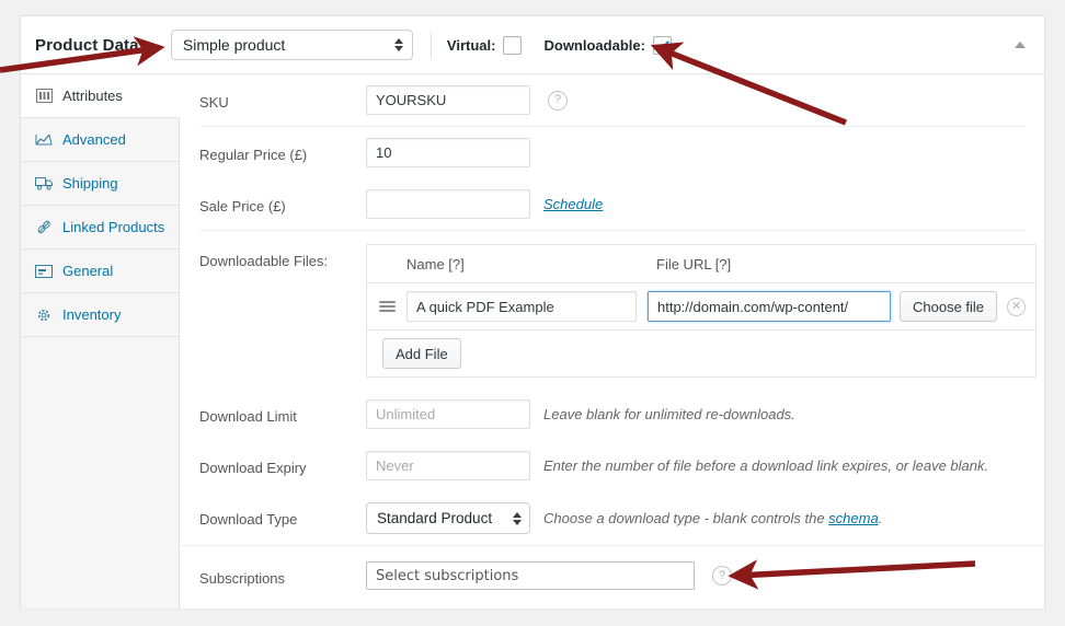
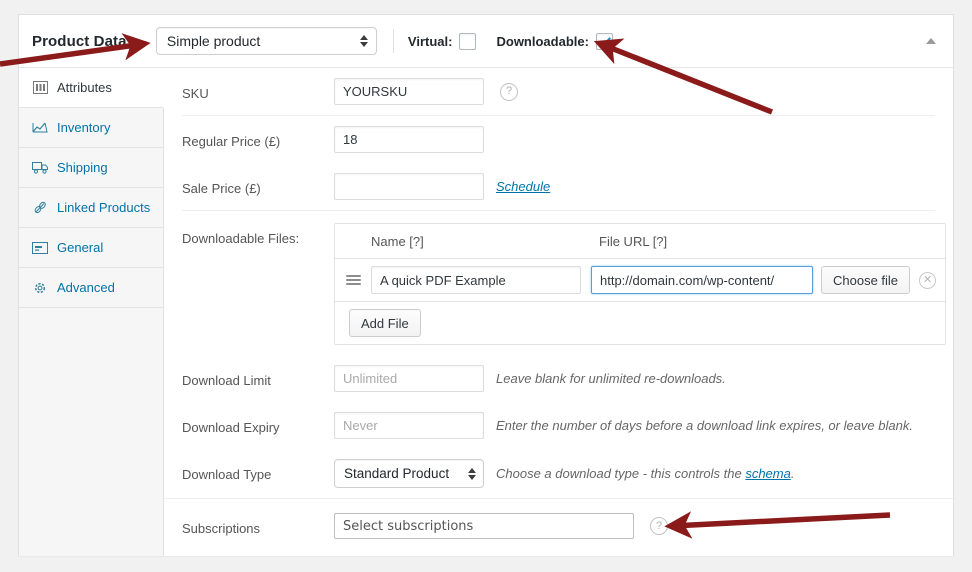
  Product Data —
  Simple product
  Virtual:
  Downloadable:
  Attributes
- Advanced
+ Inventory
  Shipping
  Linked Products
  General
- Inventory
+ Advanced
  SKU
  YOURSKU
  ?
  Regular Price (£)
- 10
+ 18
  Sale Price (£)
  Schedule
  Downloadable Files:
  Name [?]
  File URL [?]
  A quick PDF Example
  http://domain.com/wp-content/
  Choose file
  ✕
  Add File
  Download Limit
  Unlimited
  Leave blank for unlimited re-downloads.
  Download Expiry
  Never
- Enter the number of file before a download link expires, or leave blank.
+ Enter the number of days before a download link expires, or leave blank.
  Download Type
  Standard Product
- Choose a download type - blank controls the schema.
+ Choose a download type - this controls the schema.
  Subscriptions
  Select subscriptions
  ?
